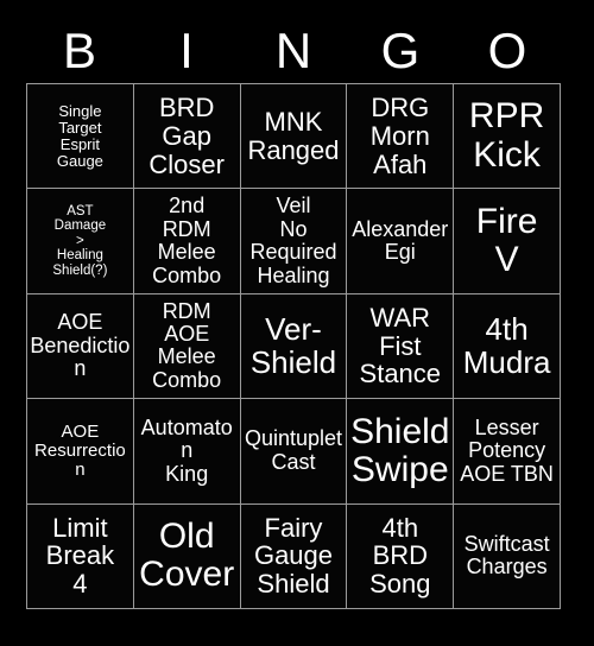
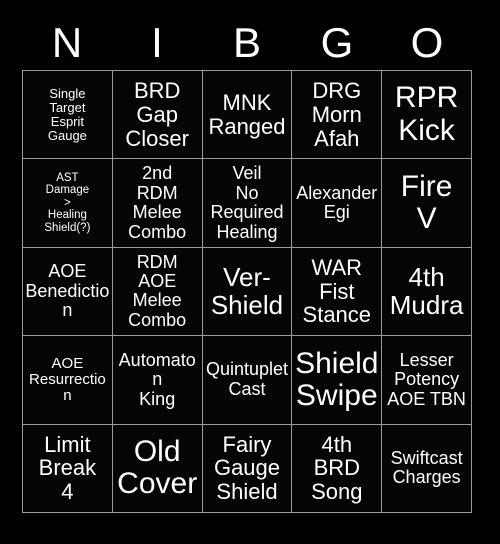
- B
+ N
  I
- N
+ B
  G
  O
  Single
  Target
  Esprit
  Gauge
  BRD
  Gap
  Closer
  MNK
  Ranged
  DRG
  Morn
  Afah
  RPR
  Kick
  AST
  Damage
  >
  Healing
  Shield(?)
  2nd
  RDM
  Melee
  Combo
  Veil
  No
  Required
  Healing
  Alexander
  Egi
  Fire
  V
  AOE
  Benediction
  RDM
  AOE
  Melee
  Combo
  Ver-
  Shield
  WAR
  Fist
  Stance
  4th
  Mudra
  AOE
  Resurrection
  Automaton
  King
  Quintuplet
  Cast
  Shield
  Swipe
  Lesser
  Potency
  AOE TBN
  Limit
  Break
  4
  Old
  Cover
  Fairy
  Gauge
  Shield
  4th
  BRD
  Song
  Swiftcast
  Charges
